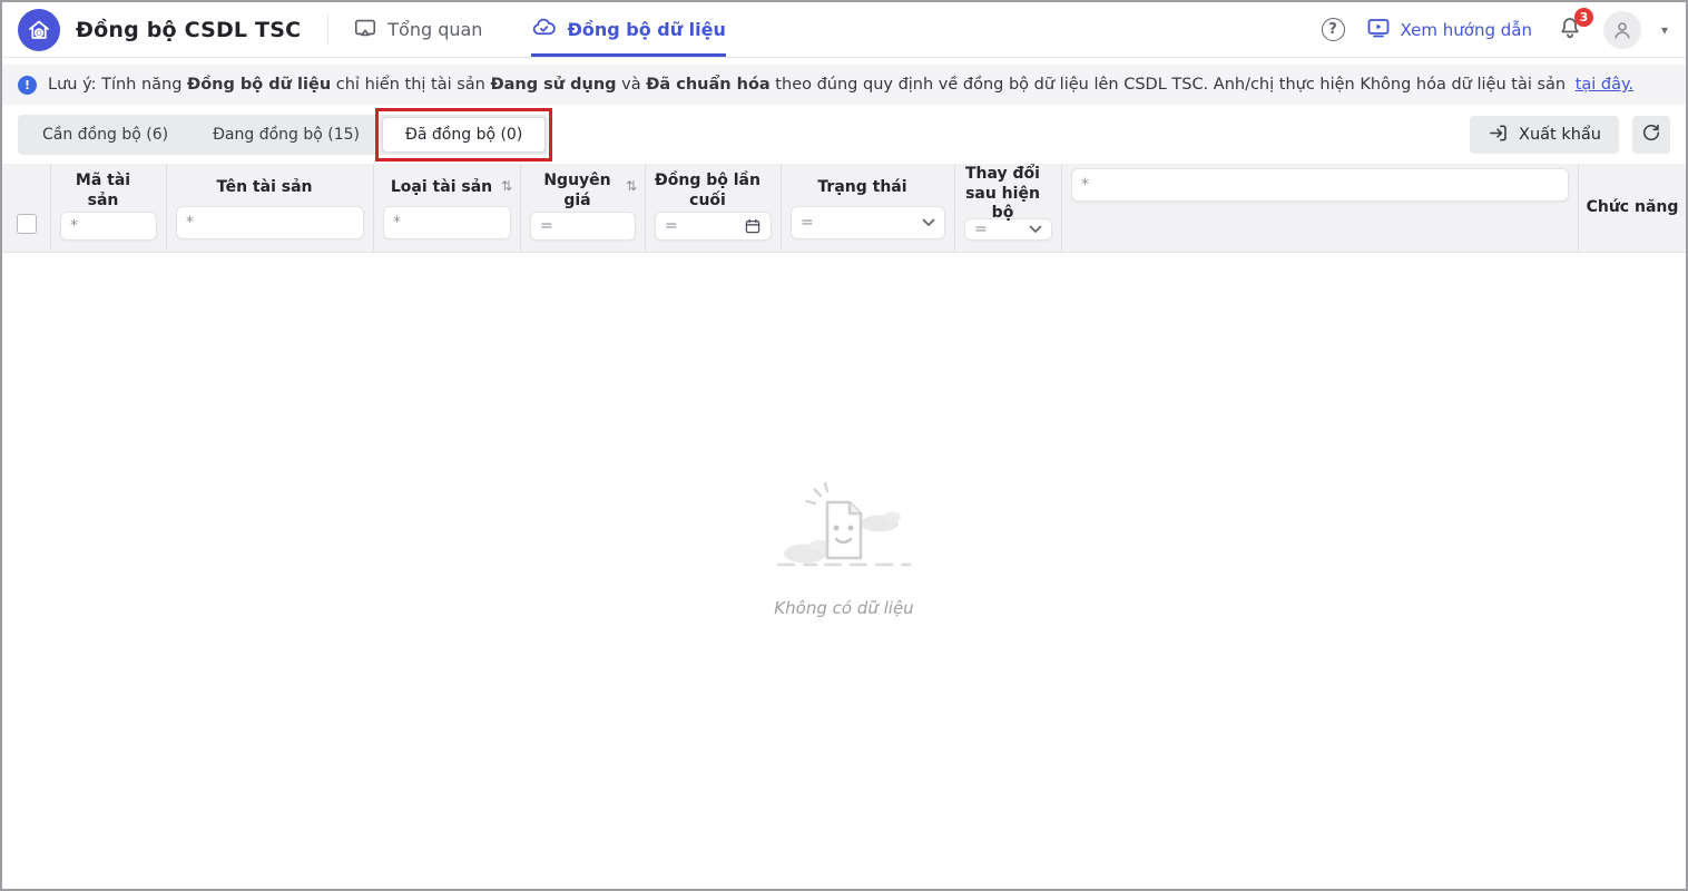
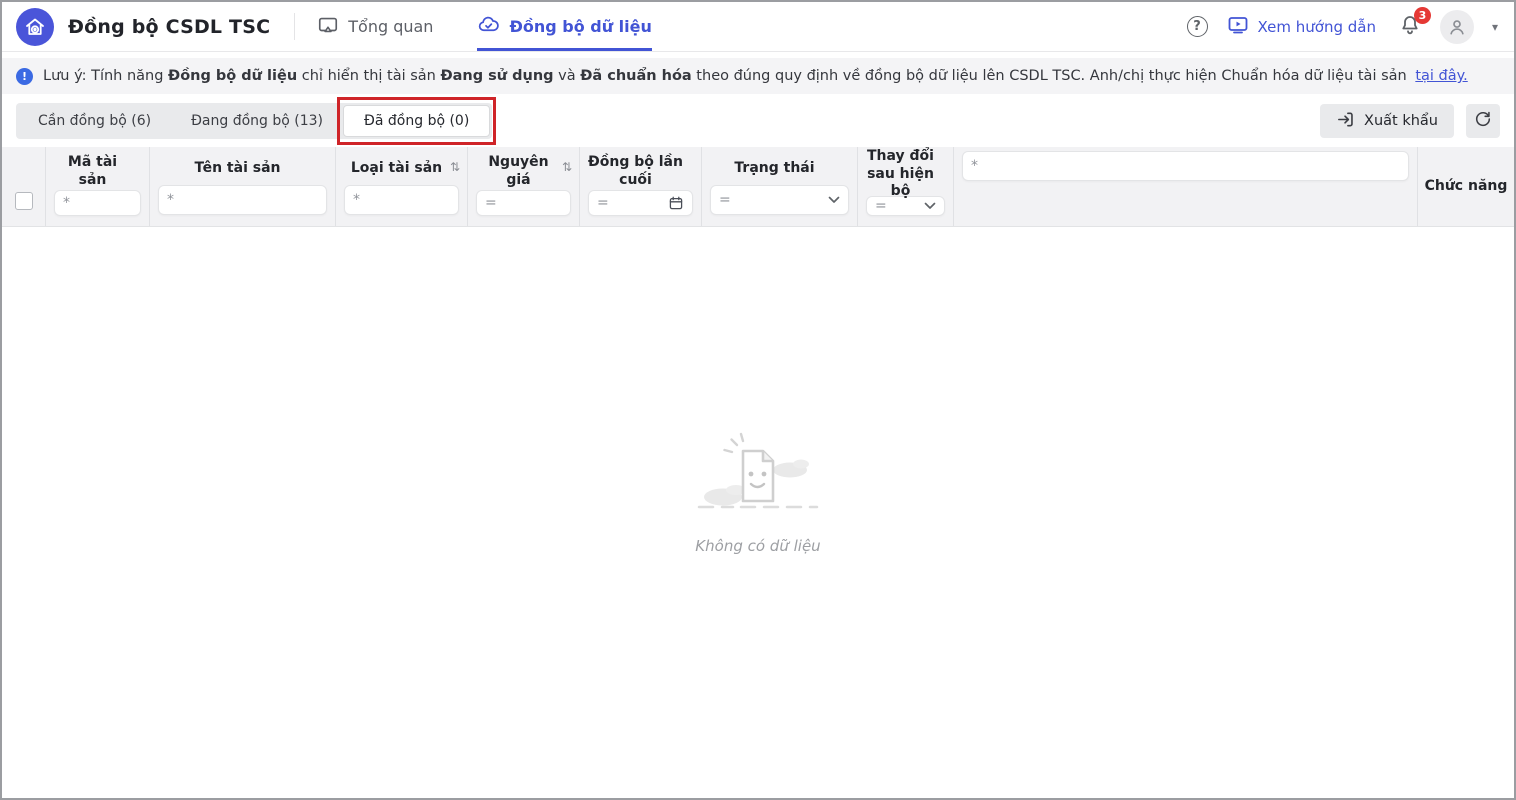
  Đồng bộ CSDL TSC
  Tổng quan
  Đồng bộ dữ liệu
  ?
  Xem hướng dẫn
  3
  ▾
  !
- Lưu ý: Tính năng Đồng bộ dữ liệu chỉ hiển thị tài sản Đang sử dụng và Đã chuẩn hóa theo đúng quy định về đồng bộ dữ liệu lên CSDL TSC. Anh/chị thực hiện Không hóa dữ liệu tài sản tại đây.
+ Lưu ý: Tính năng Đồng bộ dữ liệu chỉ hiển thị tài sản Đang sử dụng và Đã chuẩn hóa theo đúng quy định về đồng bộ dữ liệu lên CSDL TSC. Anh/chị thực hiện Chuẩn hóa dữ liệu tài sản tại đây.
  Cần đồng bộ (6)
- Đang đồng bộ (15)
+ Đang đồng bộ (13)
  Đã đồng bộ (0)
  Xuất khẩu
  Mã tài sản
  *
  Tên tài sản
  *
  Loại tài sản
  ⇅
  *
  Nguyên giá
  ⇅
  =
  Đồng bộ lần cuối
  =
  Trạng thái
  =
  Thay đổi sau hiện bộ
  =
  *
  Chức năng
  Không có dữ liệu
